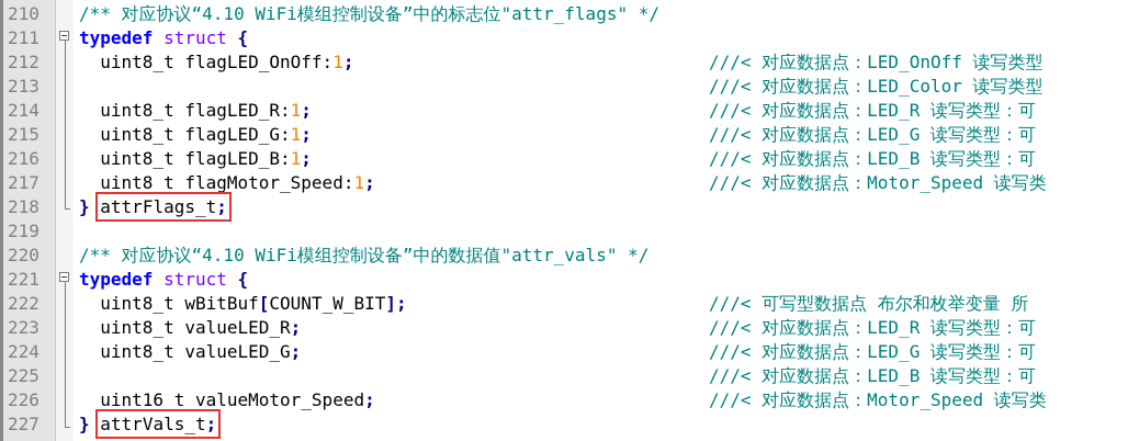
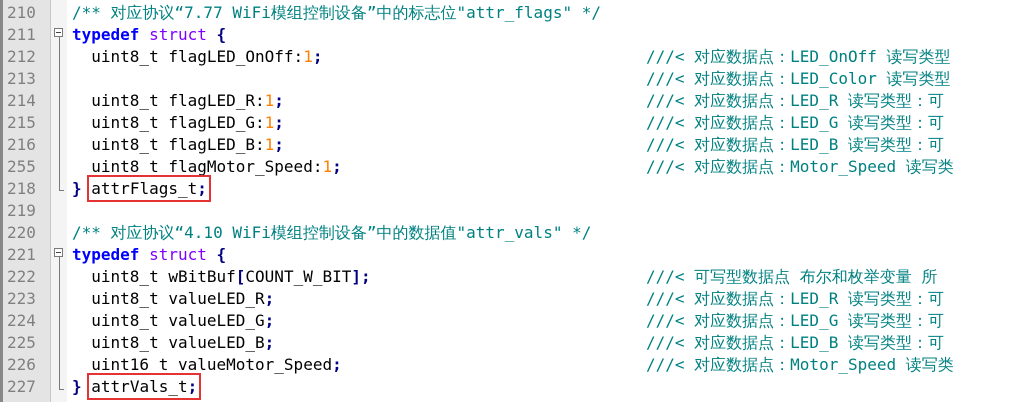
  210
- /** 对应协议“4.10 WiFi模组控制设备”中的标志位"attr_flags" */
+ /** 对应协议“7.77 WiFi模组控制设备”中的标志位"attr_flags" */
  211
  typedef struct {
  212
  uint8_t flagLED_OnOff:1;
  ///< 对应数据点：LED_OnOff 读写类型
  213
  ///< 对应数据点：LED_Color 读写类型
  214
  uint8_t flagLED_R:1;
  ///< 对应数据点：LED_R 读写类型：可
  215
  uint8_t flagLED_G:1;
  ///< 对应数据点：LED_G 读写类型：可
  216
  uint8_t flagLED_B:1;
  ///< 对应数据点：LED_B 读写类型：可
- 217
+ 255
  uint8_t flagMotor_Speed:1;
  ///< 对应数据点：Motor_Speed 读写类
  218
  } attrFlags_t;
  219
  220
  /** 对应协议“4.10 WiFi模组控制设备”中的数据值"attr_vals" */
  221
  typedef struct {
  222
  uint8_t wBitBuf[COUNT_W_BIT];
  ///< 可写型数据点 布尔和枚举变量 所
  223
  uint8_t valueLED_R;
  ///< 对应数据点：LED_R 读写类型：可
  224
  uint8_t valueLED_G;
  ///< 对应数据点：LED_G 读写类型：可
  225
+ uint8_t valueLED_B;
  ///< 对应数据点：LED_B 读写类型：可
  226
  uint16_t valueMotor_Speed;
  ///< 对应数据点：Motor_Speed 读写类
  227
  } attrVals_t;
